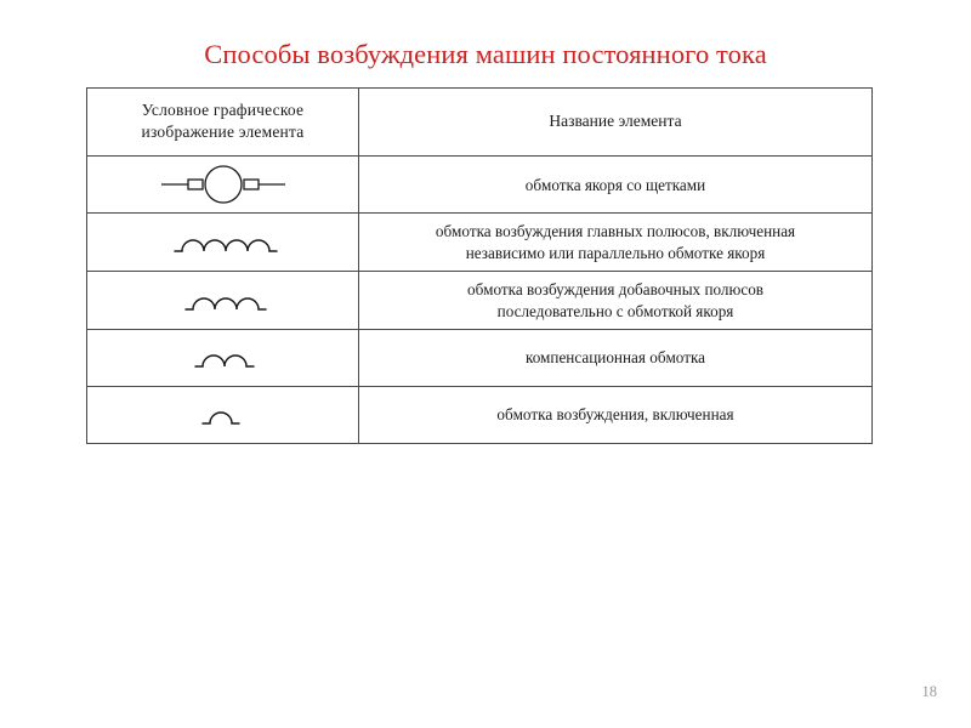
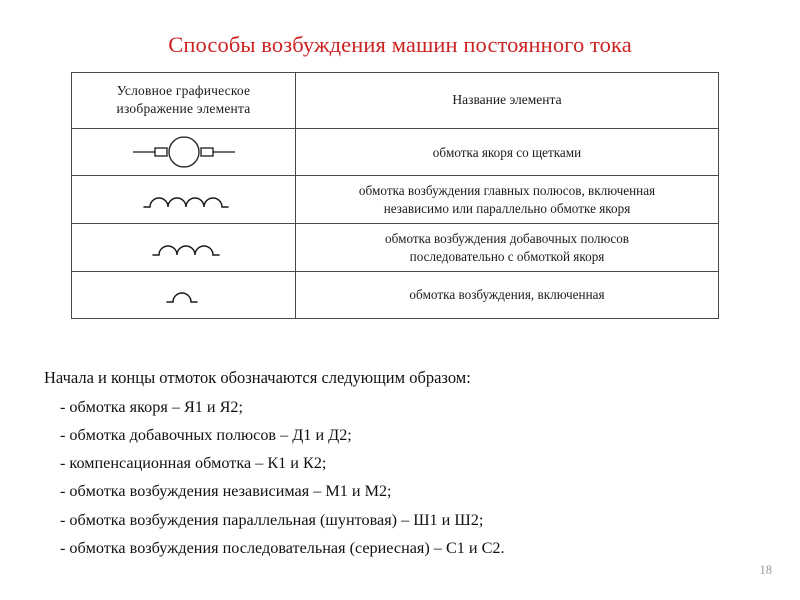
  Способы возбуждения машин постоянного тока
  Условное графическое изображение элемента	Название элемента
  	обмотка якоря со щетками
  	обмотка возбуждения главных полюсов, включенная независимо или параллельно обмотке якоря
  	обмотка возбуждения добавочных полюсов последовательно с обмоткой якоря
- 	компенсационная обмотка
  	обмотка возбуждения, включенная
+ Начала и концы отмоток обозначаются следующим образом:
+ - обмотка якоря – Я1 и Я2;
+ - обмотка добавочных полюсов – Д1 и Д2;
+ - компенсационная обмотка – К1 и К2;
+ - обмотка возбуждения независимая – М1 и М2;
+ - обмотка возбуждения параллельная (шунтовая) – Ш1 и Ш2;
+ - обмотка возбуждения последовательная (сериесная) – С1 и С2.
  18
